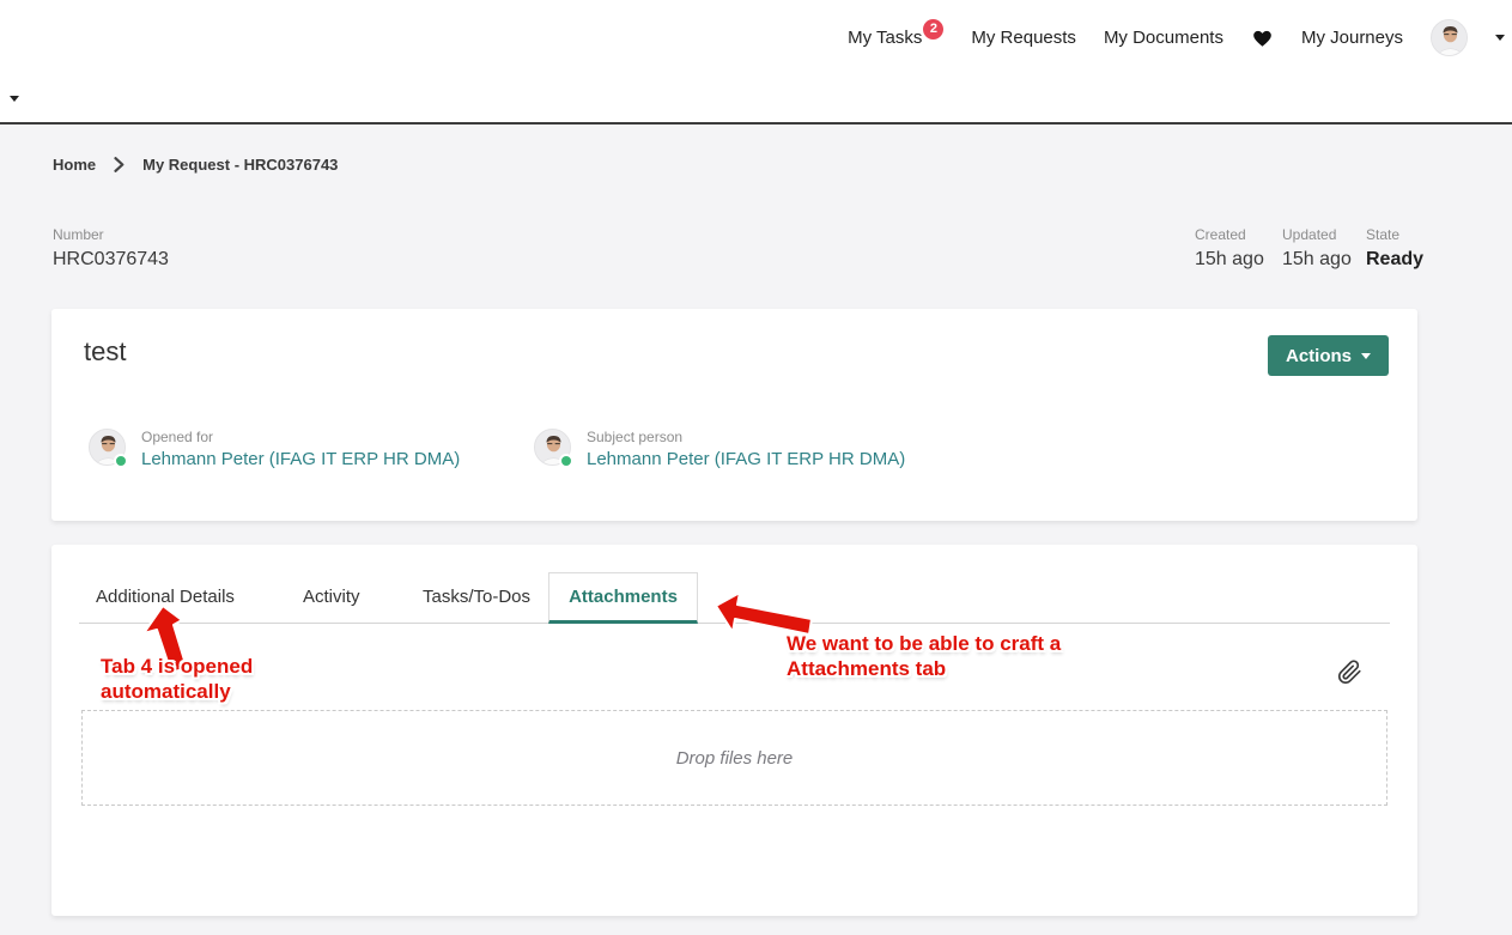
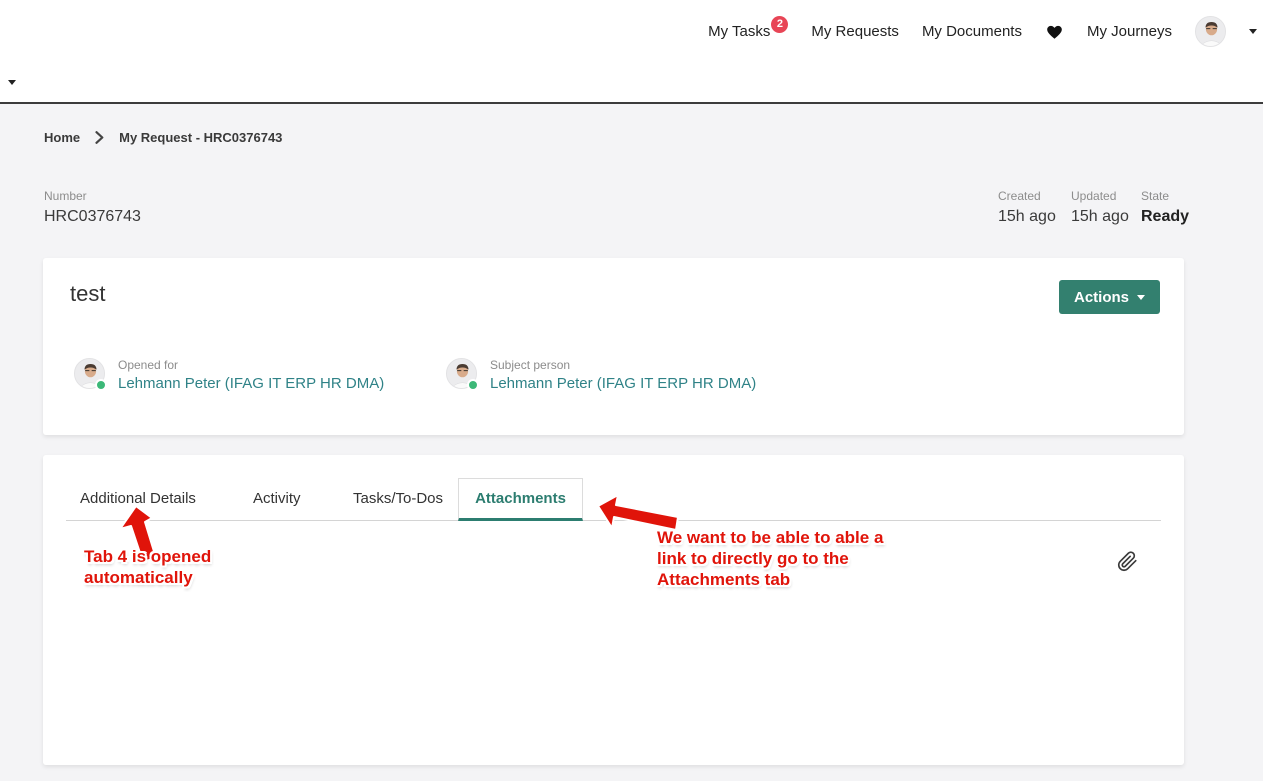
  My Tasks 2
  My Requests
  My Documents
  My Journeys
  Home
  My Request - HRC0376743
  Number
  HRC0376743
  Created
  15h ago
  Updated
  15h ago
  State
  Ready
  test
  Actions
  Opened for
  Lehmann Peter (IFAG IT ERP HR DMA)
  Subject person
  Lehmann Peter (IFAG IT ERP HR DMA)
  Additional Details
  Activity
  Tasks/To-Dos
  Attachments
- Drop files here
  Tab 4 is opened
  automatically
- We want to be able to craft a
+ We want to be able to able a
+ link to directly go to the
  Attachments tab
